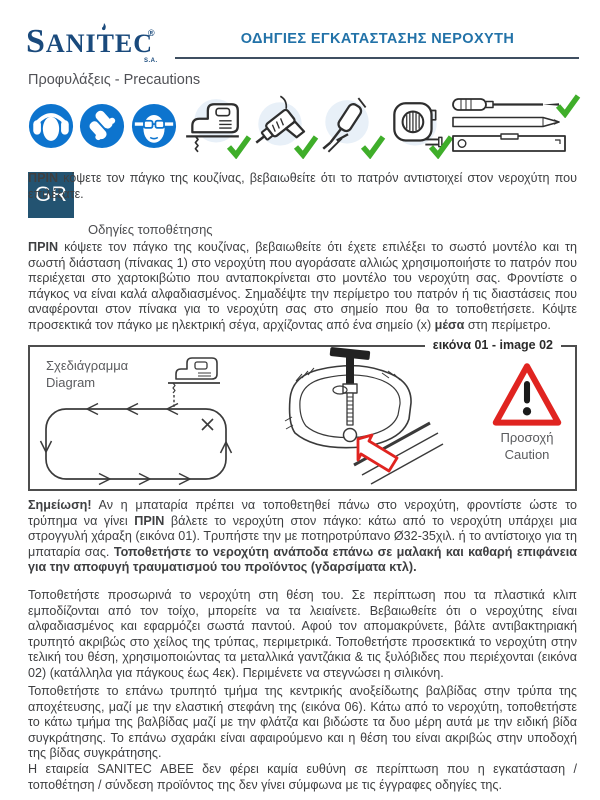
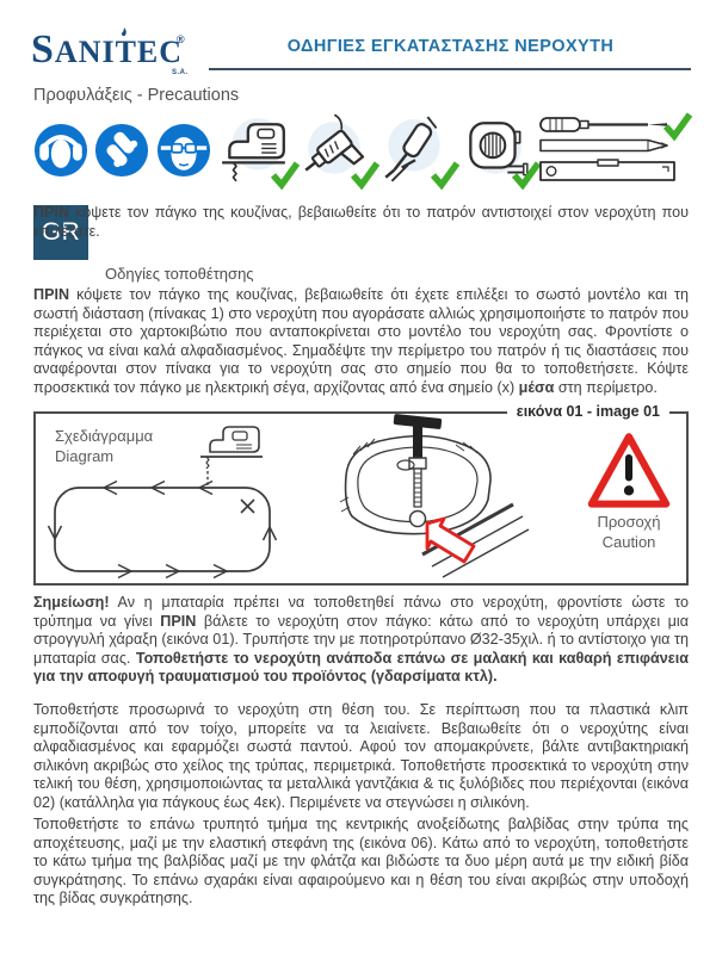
  SANITEC
  ®
  ΟΔΗΓΙΕΣ ΕΓΚΑΤΑΣΤΑΣΗΣ ΝΕΡΟΧΥΤΗ
  Προφυλάξεις - Precautions
  GR
  ΠΡΙΝ κόψετε τον πάγκο της κουζίνας, βεβαιωθείτε ότι το πατρόν αντιστοιχεί στον νεροχύτη που επιλέξατε.
  Οδηγίες τοποθέτησης
  ΠΡΙΝ κόψετε τον πάγκο της κουζίνας, βεβαιωθείτε ότι έχετε επιλέξει το σωστό μοντέλο και τη σωστή διάσταση (πίνακας 1) στο νεροχύτη που αγοράσατε αλλιώς χρησιμοποιήστε το πατρόν που περιέχεται στο χαρτοκιβώτιο που ανταποκρίνεται στο μοντέλο του νεροχύτη σας. Φροντίστε ο πάγκος να είναι καλά αλφαδιασμένος. Σημαδέψτε την περίμετρο του πατρόν ή τις διαστάσεις που αναφέρονται στον πίνακα για το νεροχύτη σας στο σημείο που θα το τοποθετήσετε. Κόψτε προσεκτικά τον πάγκο με ηλεκτρική σέγα, αρχίζοντας από ένα σημείο (x) μέσα στη περίμετρο.
- εικόνα 01 - image 02
+ εικόνα 01 - image 01
  Σχεδιάγραμμα
  Diagram
  Προσοχή
  Caution
  Σημείωση! Αν η μπαταρία πρέπει να τοποθετηθεί πάνω στο νεροχύτη, φροντίστε ώστε το τρύπημα να γίνει ΠΡΙΝ βάλετε το νεροχύτη στον πάγκο: κάτω από το νεροχύτη υπάρχει μια στρογγυλή χάραξη (εικόνα 01). Τρυπήστε την με ποτηροτρύπανο Ø32-35χιλ. ή το αντίστοιχο για τη μπαταρία σας. Τοποθετήστε το νεροχύτη ανάποδα επάνω σε μαλακή και καθαρή επιφάνεια για την αποφυγή τραυματισμού του προϊόντος (γδαρσίματα κτλ).
- Τοποθετήστε προσωρινά το νεροχύτη στη θέση του. Σε περίπτωση που τα πλαστικά κλιπ εμποδίζονται από τον τοίχο, μπορείτε να τα λειαίνετε. Βεβαιωθείτε ότι ο νεροχύτης είναι αλφαδιασμένος και εφαρμόζει σωστά παντού. Αφού τον απομακρύνετε, βάλτε αντιβακτηριακή τρυπητό ακριβώς στο χείλος της τρύπας, περιμετρικά. Τοποθετήστε προσεκτικά το νεροχύτη στην τελική του θέση, χρησιμοποιώντας τα μεταλλικά γαντζάκια & τις ξυλόβιδες που περιέχονται (εικόνα 02) (κατάλληλα για πάγκους έως 4εκ). Περιμένετε να στεγνώσει η σιλικόνη.
+ Τοποθετήστε προσωρινά το νεροχύτη στη θέση του. Σε περίπτωση που τα πλαστικά κλιπ εμποδίζονται από τον τοίχο, μπορείτε να τα λειαίνετε. Βεβαιωθείτε ότι ο νεροχύτης είναι αλφαδιασμένος και εφαρμόζει σωστά παντού. Αφού τον απομακρύνετε, βάλτε αντιβακτηριακή σιλικόνη ακριβώς στο χείλος της τρύπας, περιμετρικά. Τοποθετήστε προσεκτικά το νεροχύτη στην τελική του θέση, χρησιμοποιώντας τα μεταλλικά γαντζάκια & τις ξυλόβιδες που περιέχονται (εικόνα 02) (κατάλληλα για πάγκους έως 4εκ). Περιμένετε να στεγνώσει η σιλικόνη.
  Τοποθετήστε το επάνω τρυπητό τμήμα της κεντρικής ανοξείδωτης βαλβίδας στην τρύπα της αποχέτευσης, μαζί με την ελαστική στεφάνη της (εικόνα 06). Κάτω από το νεροχύτη, τοποθετήστε το κάτω τμήμα της βαλβίδας μαζί με την φλάτζα και βιδώστε τα δυο μέρη αυτά με την ειδική βίδα συγκράτησης. Το επάνω σχαράκι είναι αφαιρούμενο και η θέση του είναι ακριβώς στην υποδοχή της βίδας συγκράτησης.
- Η εταιρεία SANITEC ΑΒΕΕ δεν φέρει καμία ευθύνη σε περίπτωση που η εγκατάσταση / τοποθέτηση / σύνδεση προϊόντος της δεν γίνει σύμφωνα με τις έγγραφες οδηγίες της.
